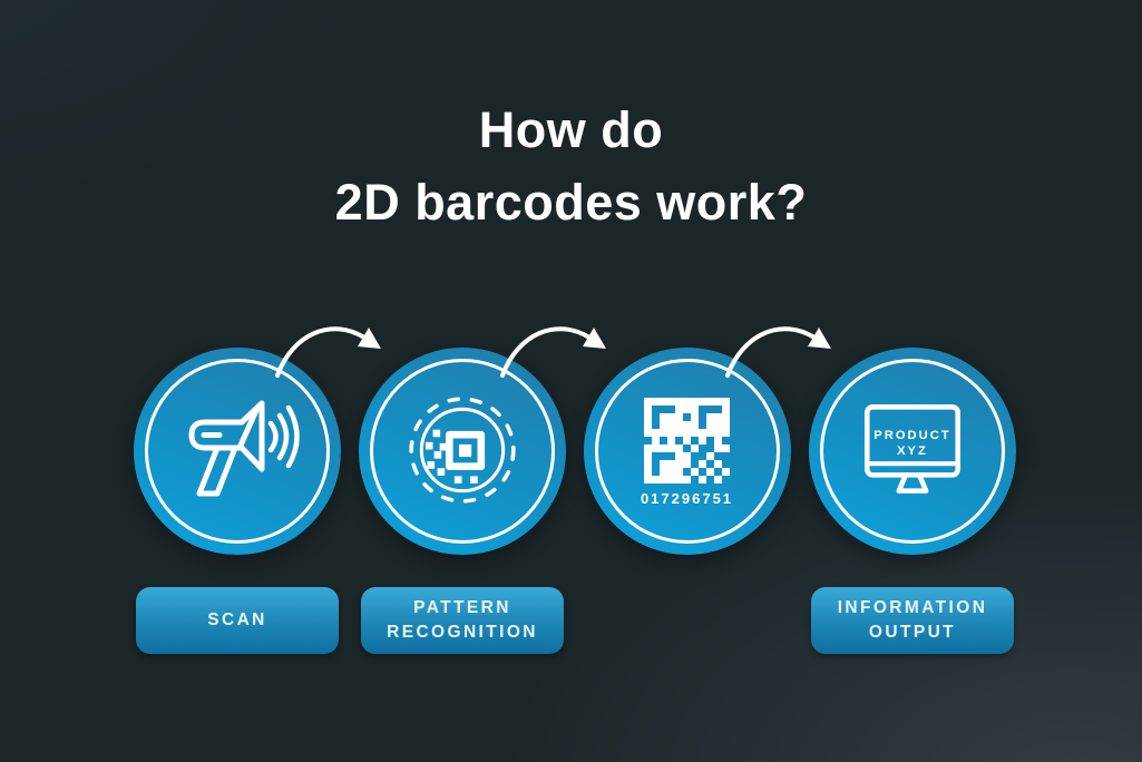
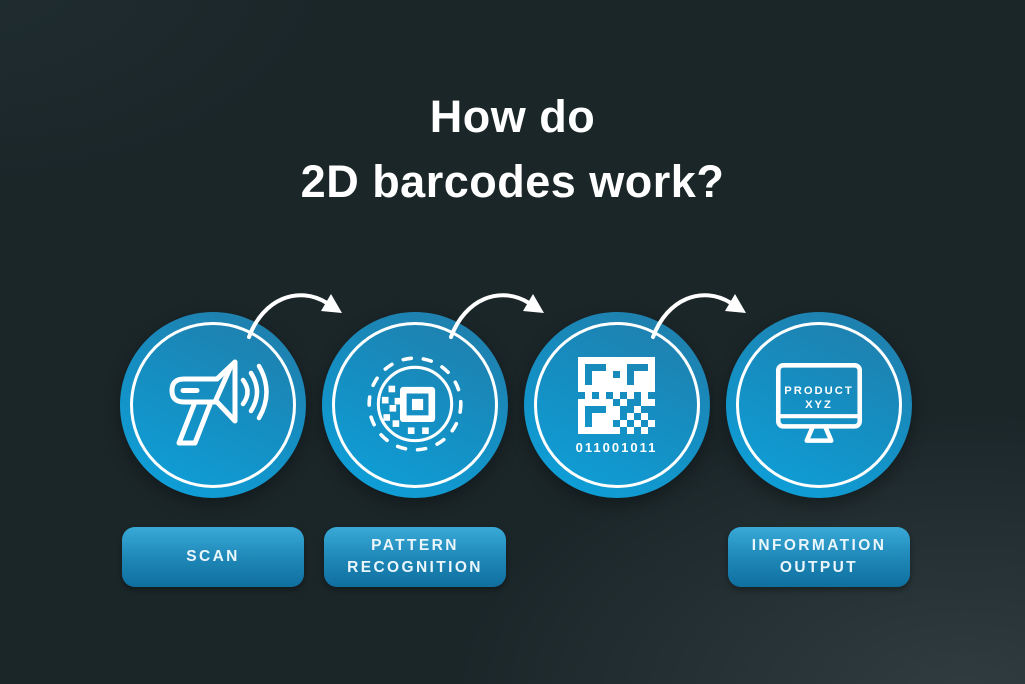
  How do
  2D barcodes work?
- 017296751
+ 011001011
  PRODUCT
  XYZ
  SCAN
  PATTERN
  RECOGNITION
  INFORMATION
  OUTPUT
